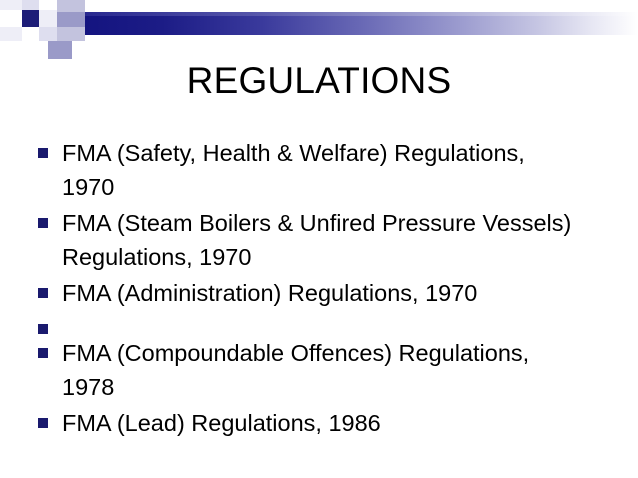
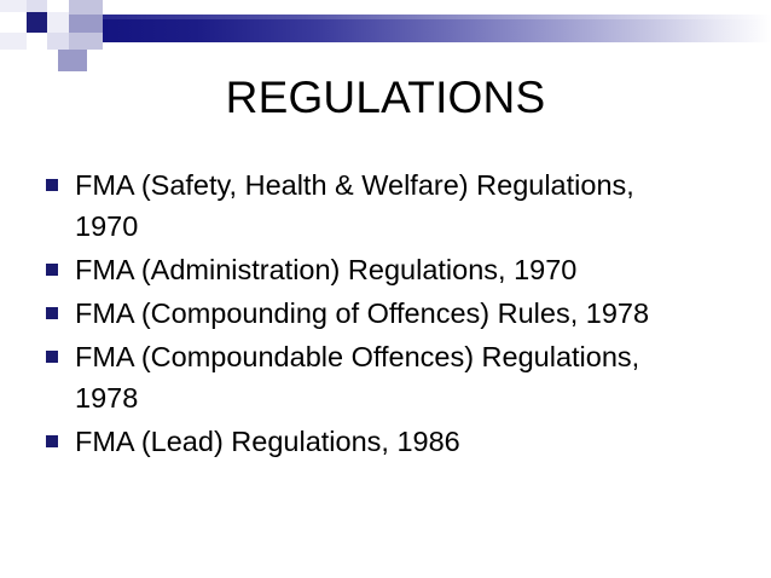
  REGULATIONS
  FMA (Safety, Health & Welfare) Regulations, 1970
- FMA (Steam Boilers & Unfired Pressure Vessels) Regulations, 1970
  FMA (Administration) Regulations, 1970
+ FMA (Compounding of Offences) Rules, 1978
  FMA (Compoundable Offences) Regulations, 1978
  FMA (Lead) Regulations, 1986
